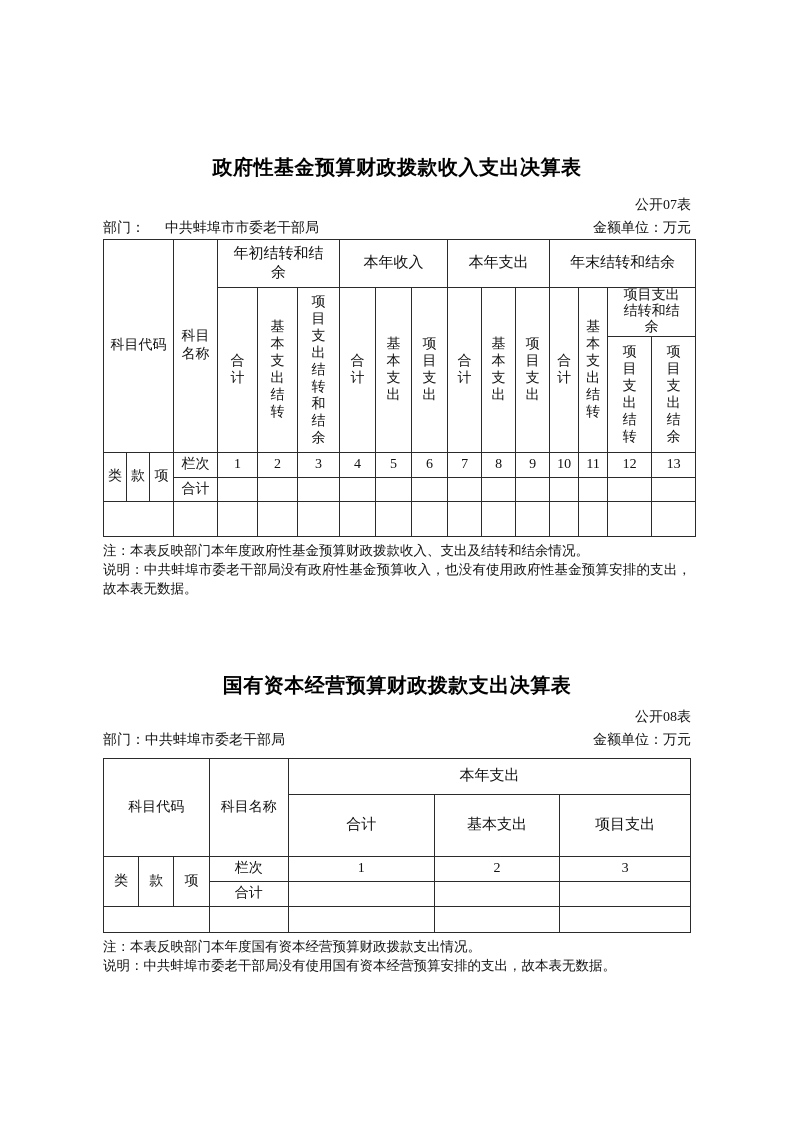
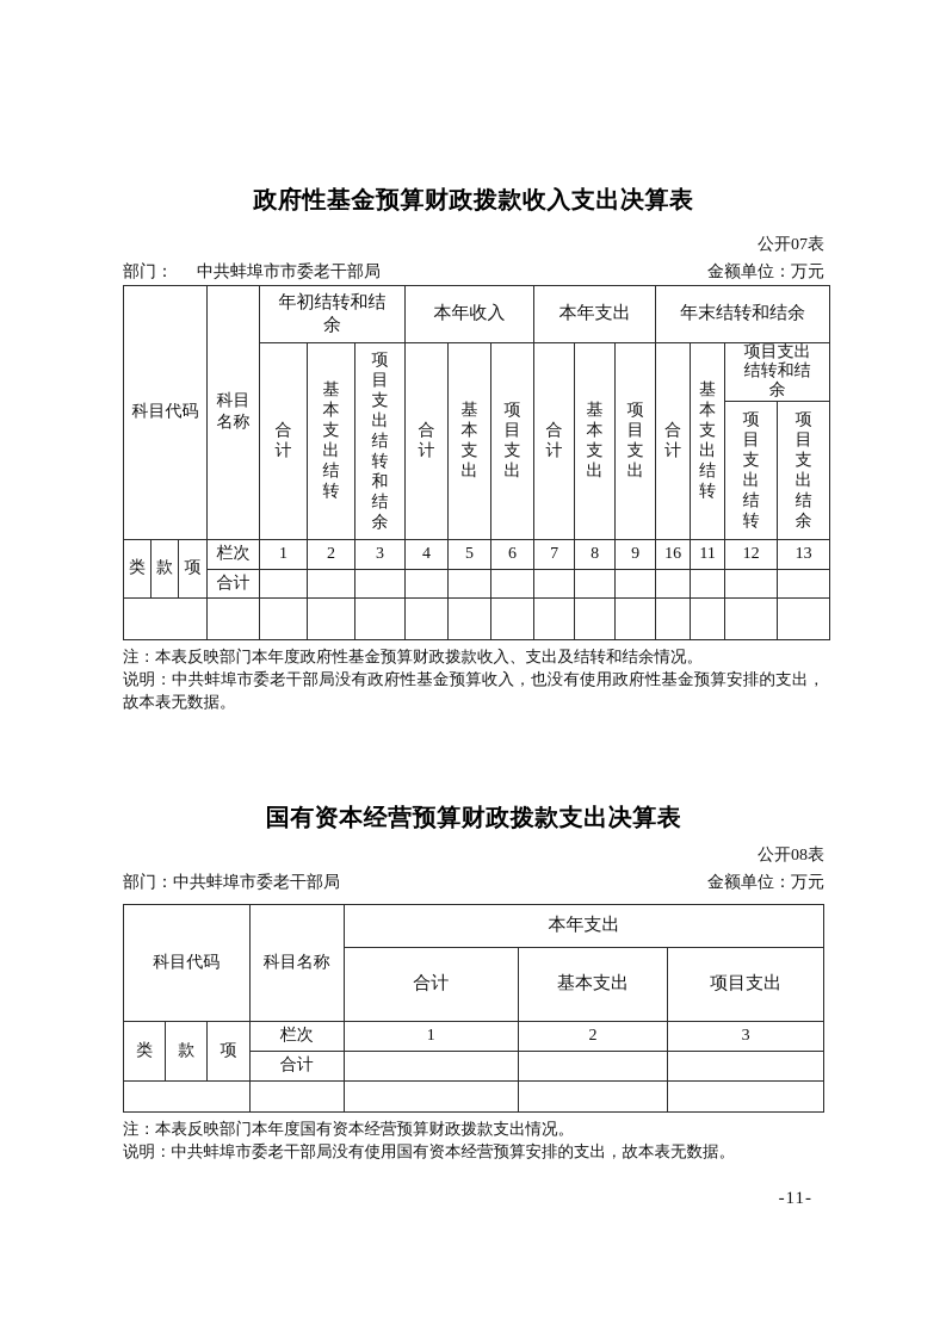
  政府性基金预算财政拨款收入支出决算表
  公开07表
  部门： 中共蚌埠市市委老干部局
  金额单位：万元
  科目代码	科目名称	年初结转和结余	本年收入	本年支出	年末结转和结余
  合计	基本支出结转	项目支出结转和结余	合计	基本支出	项目支出	合计	基本支出	项目支出	合计	基本支出结转	项目支出结转和结余
  项目支出结转	项目支出结余
- 类	款	项	栏次	1	2	3	4	5	6	7	8	9	10	11	12	13
+ 类	款	项	栏次	1	2	3	4	5	6	7	8	9	16	11	12	13
  合计
  注：本表反映部门本年度政府性基金预算财政拨款收入、支出及结转和结余情况。
  说明：中共蚌埠市委老干部局没有政府性基金预算收入，也没有使用政府性基金预算安排的支出，故本表无数据。
  国有资本经营预算财政拨款支出决算表
  公开08表
  部门：中共蚌埠市委老干部局
  金额单位：万元
  科目代码	科目名称	本年支出
  合计	基本支出	项目支出
  类	款	项	栏次	1	2	3
  合计
  注：本表反映部门本年度国有资本经营预算财政拨款支出情况。
  说明：中共蚌埠市委老干部局没有使用国有资本经营预算安排的支出，故本表无数据。
+ -11-
